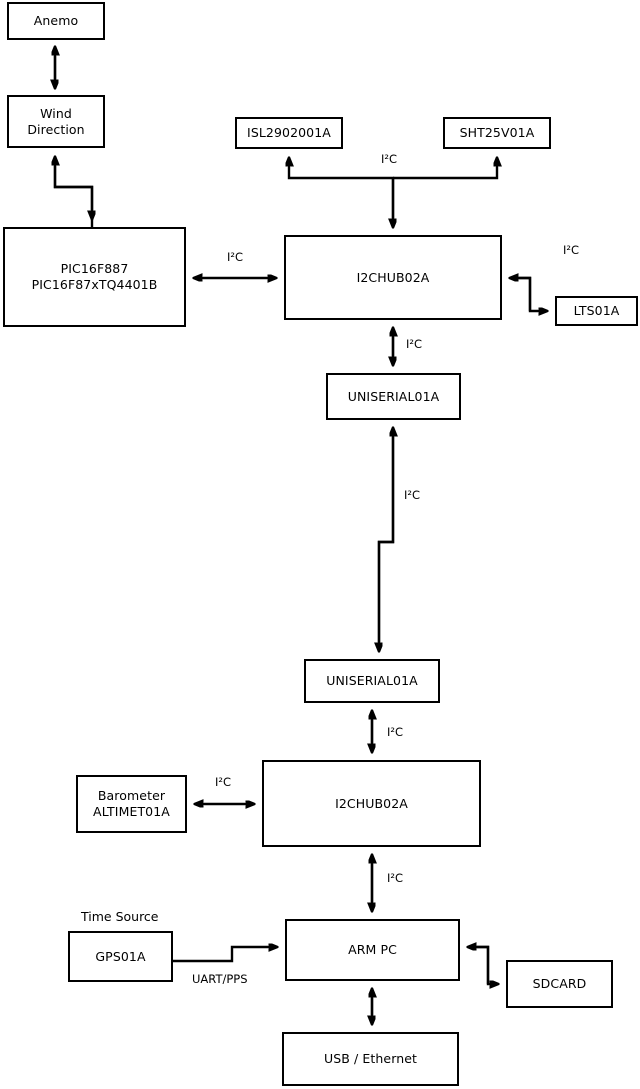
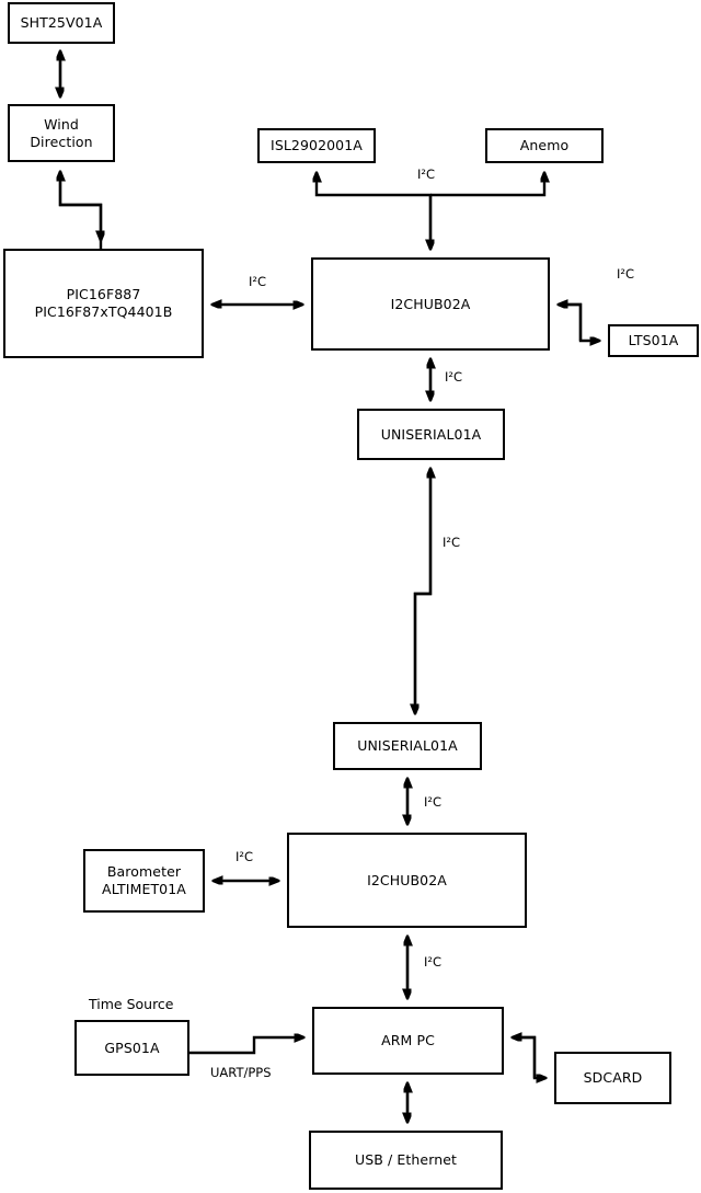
- Anemo
+ SHT25V01A
  Wind
  Direction
  PIC16F887
  PIC16F87xTQ4401B
  ISL2902001A
- SHT25V01A
+ Anemo
  I2CHUB02A
  LTS01A
  UNISERIAL01A
  UNISERIAL01A
  I2CHUB02A
  Barometer
  ALTIMET01A
  GPS01A
  ARM PC
  SDCARD
  USB / Ethernet
  I²C
  I²C
  I²C
  I²C
  I²C
  I²C
  I²C
  I²C
  UART/PPS
  Time Source
